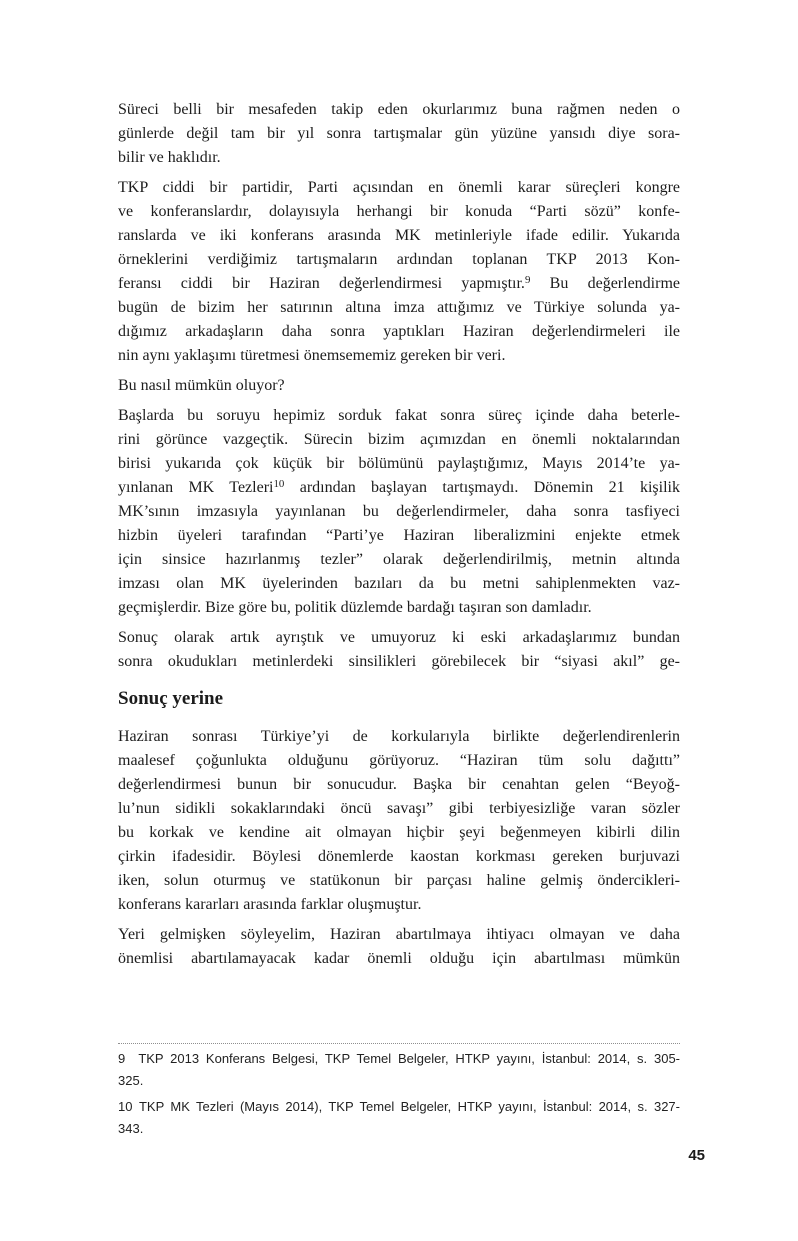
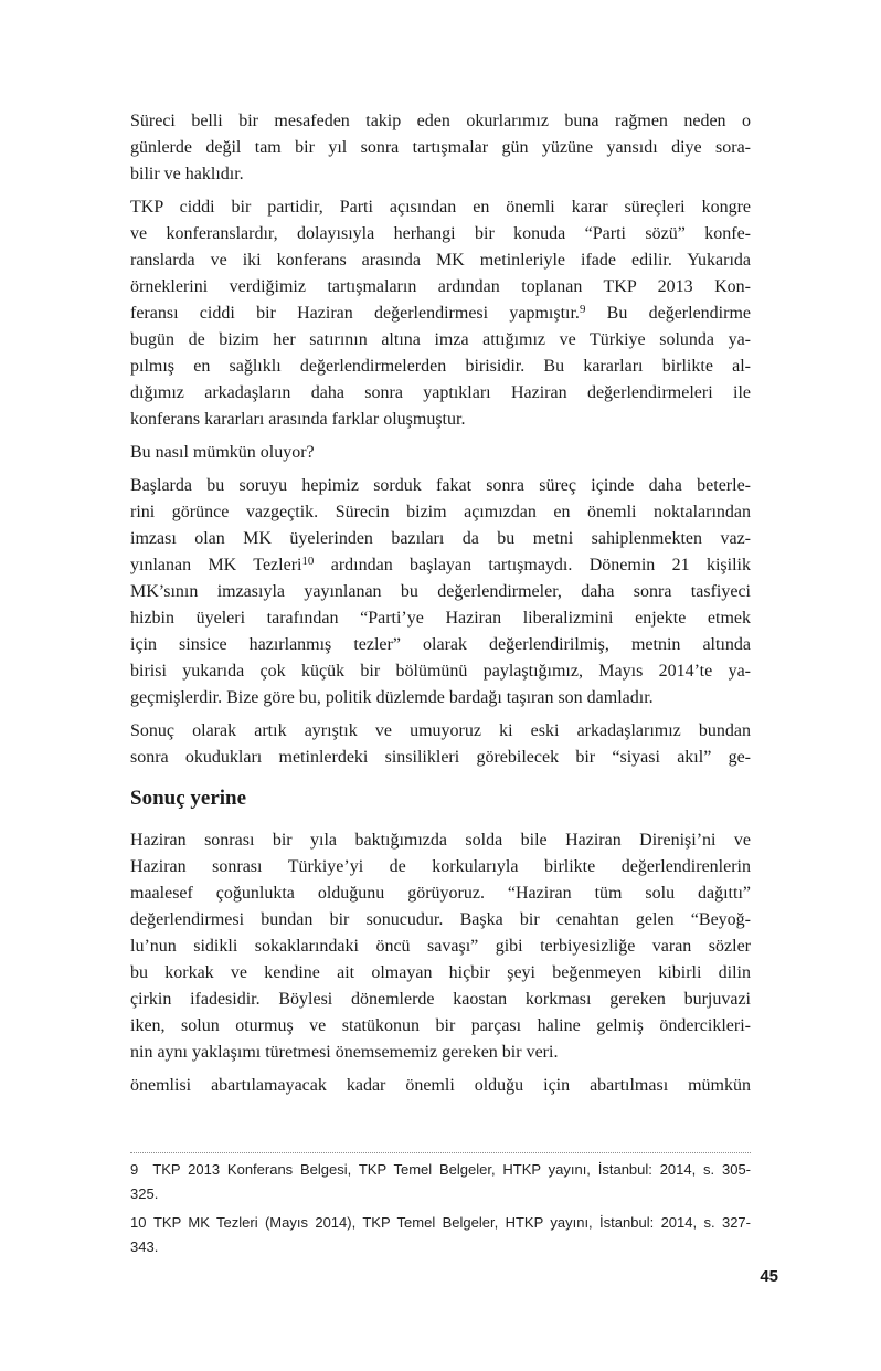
  Süreci belli bir mesafeden takip eden okurlarımız buna rağmen neden o
  günlerde değil tam bir yıl sonra tartışmalar gün yüzüne yansıdı diye sora-
  bilir ve haklıdır.
  TKP ciddi bir partidir, Parti açısından en önemli karar süreçleri kongre
  ve konferanslardır, dolayısıyla herhangi bir konuda “Parti sözü” konfe-
  ranslarda ve iki konferans arasında MK metinleriyle ifade edilir. Yukarıda
  örneklerini verdiğimiz tartışmaların ardından toplanan TKP 2013 Kon-
  feransı ciddi bir Haziran değerlendirmesi yapmıştır.9 Bu değerlendirme
  bugün de bizim her satırının altına imza attığımız ve Türkiye solunda ya-
+ pılmış en sağlıklı değerlendirmelerden birisidir. Bu kararları birlikte al-
  dığımız arkadaşların daha sonra yaptıkları Haziran değerlendirmeleri ile
- nin aynı yaklaşımı türetmesi önemsememiz gereken bir veri.
+ konferans kararları arasında farklar oluşmuştur.
  Bu nasıl mümkün oluyor?
  Başlarda bu soruyu hepimiz sorduk fakat sonra süreç içinde daha beterle-
  rini görünce vazgeçtik. Sürecin bizim açımızdan en önemli noktalarından
- birisi yukarıda çok küçük bir bölümünü paylaştığımız, Mayıs 2014’te ya-
+ imzası olan MK üyelerinden bazıları da bu metni sahiplenmekten vaz-
  yınlanan MK Tezleri10 ardından başlayan tartışmaydı. Dönemin 21 kişilik
  MK’sının imzasıyla yayınlanan bu değerlendirmeler, daha sonra tasfiyeci
  hizbin üyeleri tarafından “Parti’ye Haziran liberalizmini enjekte etmek
  için sinsice hazırlanmış tezler” olarak değerlendirilmiş, metnin altında
- imzası olan MK üyelerinden bazıları da bu metni sahiplenmekten vaz-
+ birisi yukarıda çok küçük bir bölümünü paylaştığımız, Mayıs 2014’te ya-
  geçmişlerdir. Bize göre bu, politik düzlemde bardağı taşıran son damladır.
  Sonuç olarak artık ayrıştık ve umuyoruz ki eski arkadaşlarımız bundan
  sonra okudukları metinlerdeki sinsilikleri görebilecek bir “siyasi akıl” ge-
  Sonuç yerine
+ Haziran sonrası bir yıla baktığımızda solda bile Haziran Direnişi’ni ve
  Haziran sonrası Türkiye’yi de korkularıyla birlikte değerlendirenlerin
  maalesef çoğunlukta olduğunu görüyoruz. “Haziran tüm solu dağıttı”
- değerlendirmesi bunun bir sonucudur. Başka bir cenahtan gelen “Beyoğ-
+ değerlendirmesi bundan bir sonucudur. Başka bir cenahtan gelen “Beyoğ-
  lu’nun sidikli sokaklarındaki öncü savaşı” gibi terbiyesizliğe varan sözler
  bu korkak ve kendine ait olmayan hiçbir şeyi beğenmeyen kibirli dilin
  çirkin ifadesidir. Böylesi dönemlerde kaostan korkması gereken burjuvazi
  iken, solun oturmuş ve statükonun bir parçası haline gelmiş öndercikleri-
- konferans kararları arasında farklar oluşmuştur.
+ nin aynı yaklaşımı türetmesi önemsememiz gereken bir veri.
- Yeri gelmişken söyleyelim, Haziran abartılmaya ihtiyacı olmayan ve daha
  önemlisi abartılamayacak kadar önemli olduğu için abartılması mümkün
  9 TKP 2013 Konferans Belgesi, TKP Temel Belgeler, HTKP yayını, İstanbul: 2014, s. 305-
  325.
  10 TKP MK Tezleri (Mayıs 2014), TKP Temel Belgeler, HTKP yayını, İstanbul: 2014, s. 327-
  343.
  45
